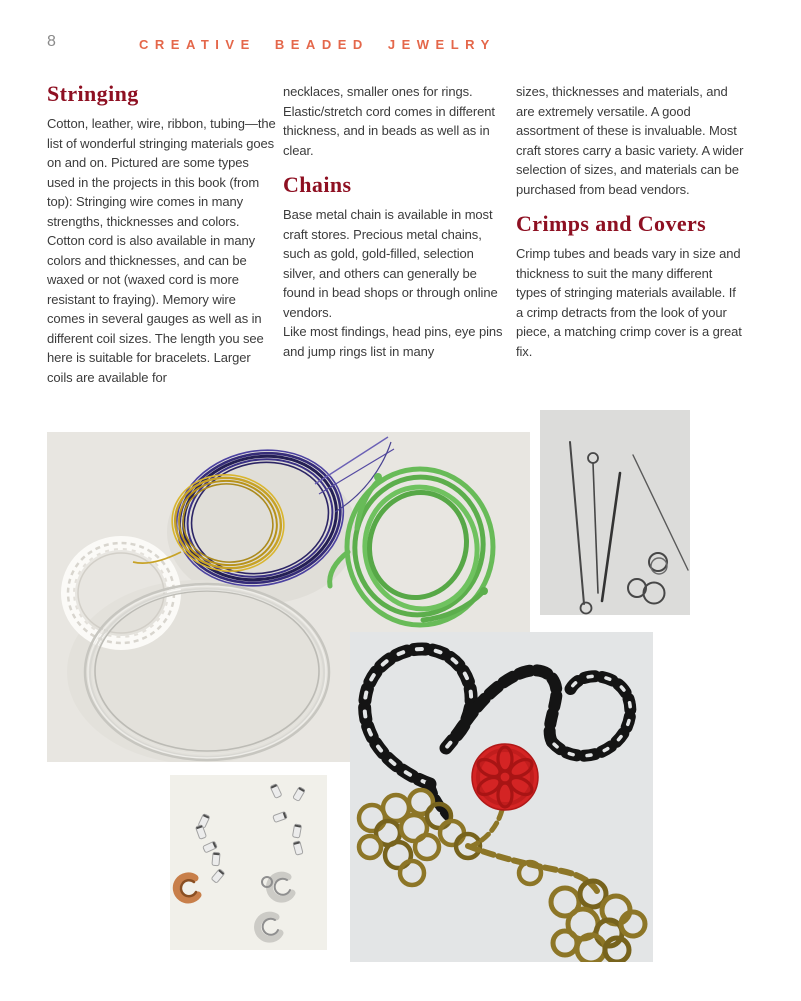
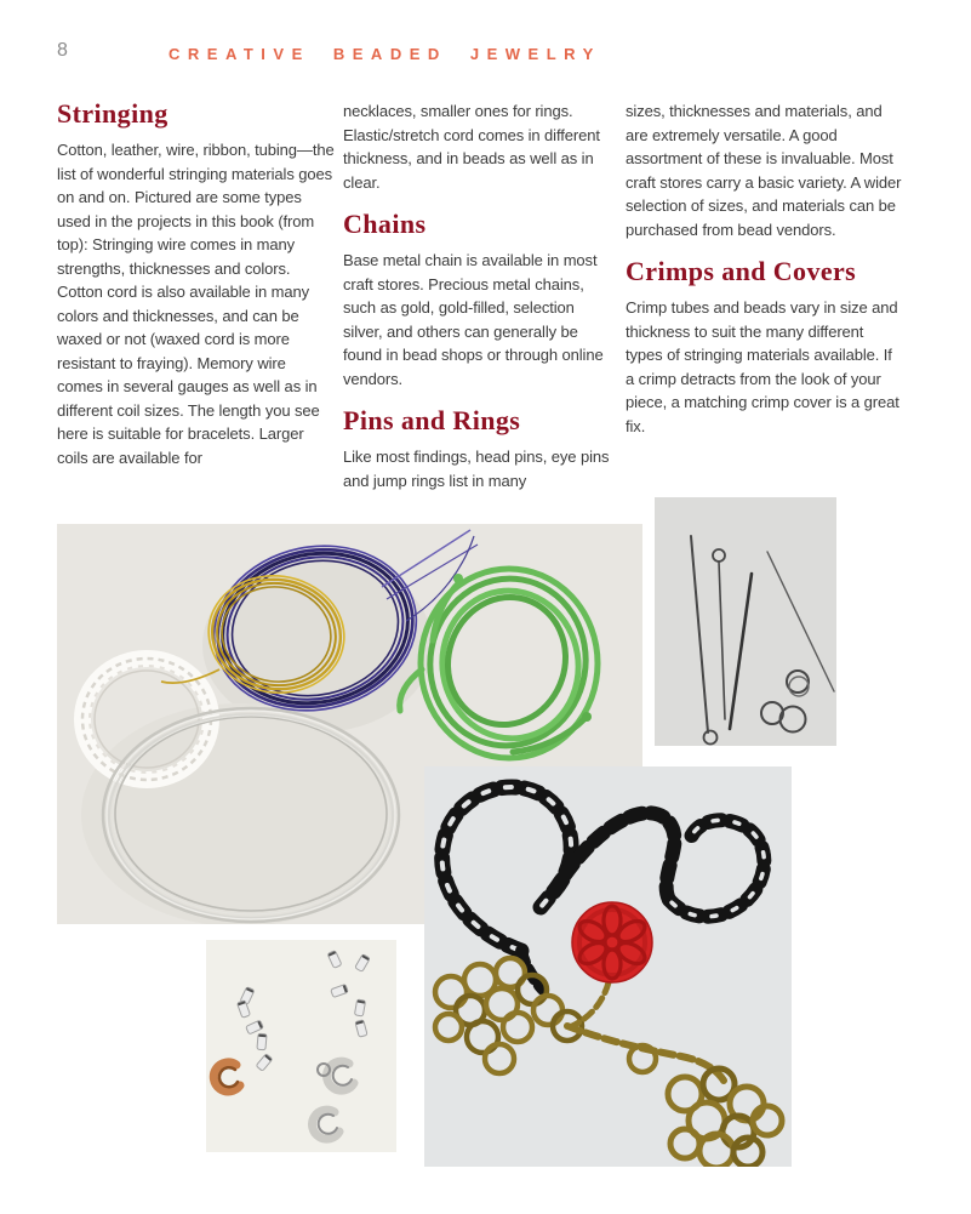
  8
  CREATIVE BEADED JEWELRY
  Stringing
  Cotton, leather, wire, ribbon, tubing—the list of wonderful stringing materials goes on and on. Pictured are some types used in the projects in this book (from top): Stringing wire comes in many strengths, thicknesses and colors. Cotton cord is also available in many colors and thicknesses, and can be waxed or not (waxed cord is more resistant to fraying). Memory wire comes in several gauges as well as in different coil sizes. The length you see here is suitable for bracelets. Larger coils are available for
  necklaces, smaller ones for rings. Elastic/stretch cord comes in different thickness, and in beads as well as in clear.
  Chains
  Base metal chain is available in most craft stores. Precious metal chains, such as gold, gold-filled, selection silver, and others can generally be found in bead shops or through online vendors.
+ Pins and Rings
  Like most findings, head pins, eye pins and jump rings list in many
  sizes, thicknesses and materials, and are extremely versatile. A good assortment of these is invaluable. Most craft stores carry a basic variety. A wider selection of sizes, and materials can be purchased from bead vendors.
  Crimps and Covers
  Crimp tubes and beads vary in size and thickness to suit the many different types of stringing materials available. If a crimp detracts from the look of your piece, a matching crimp cover is a great fix.
